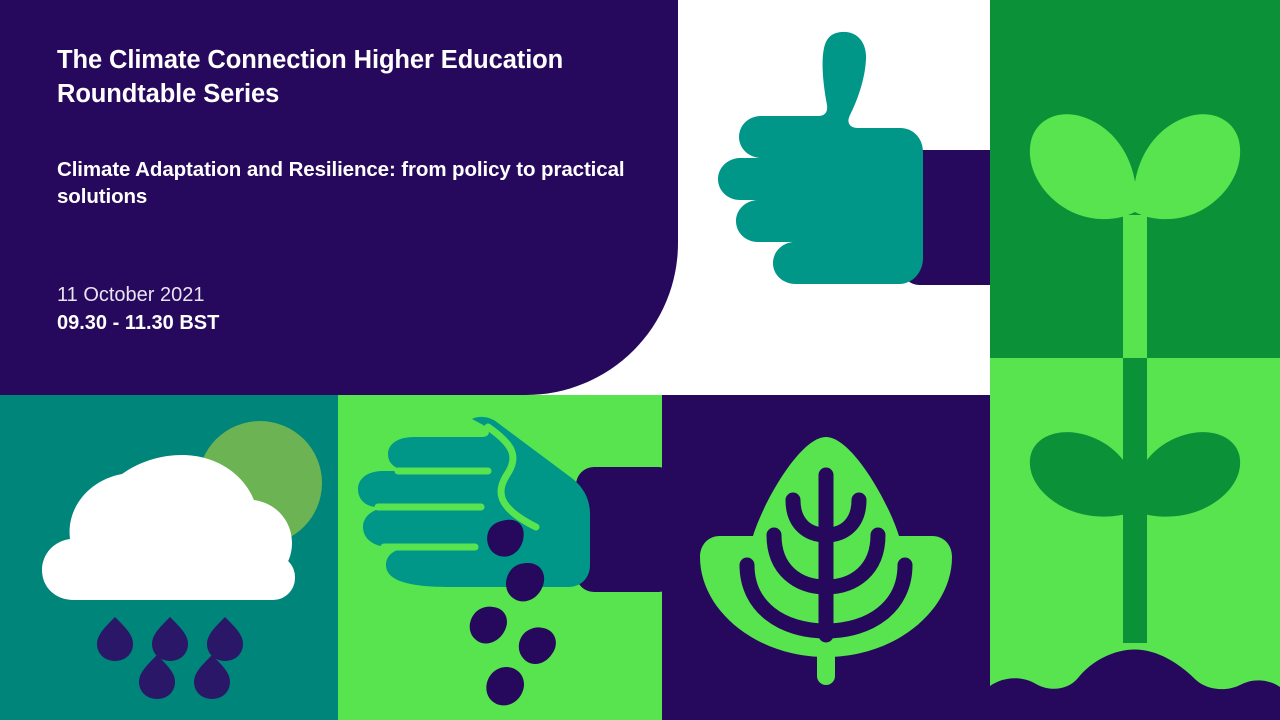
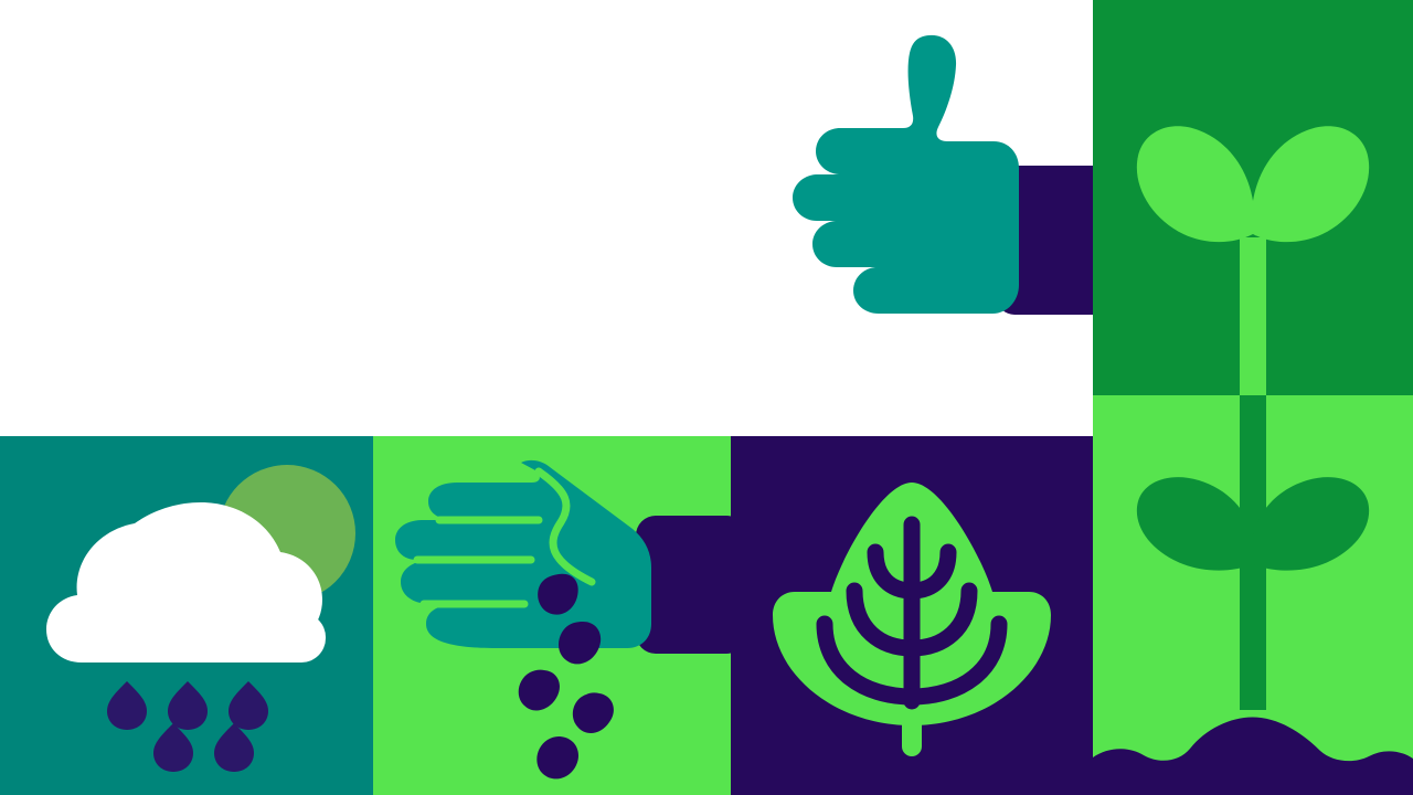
- The Climate Connection Higher Education Roundtable Series
- Climate Adaptation and Resilience: from policy to practical solutions
- 11 October 2021
- 09.30 - 11.30 BST
